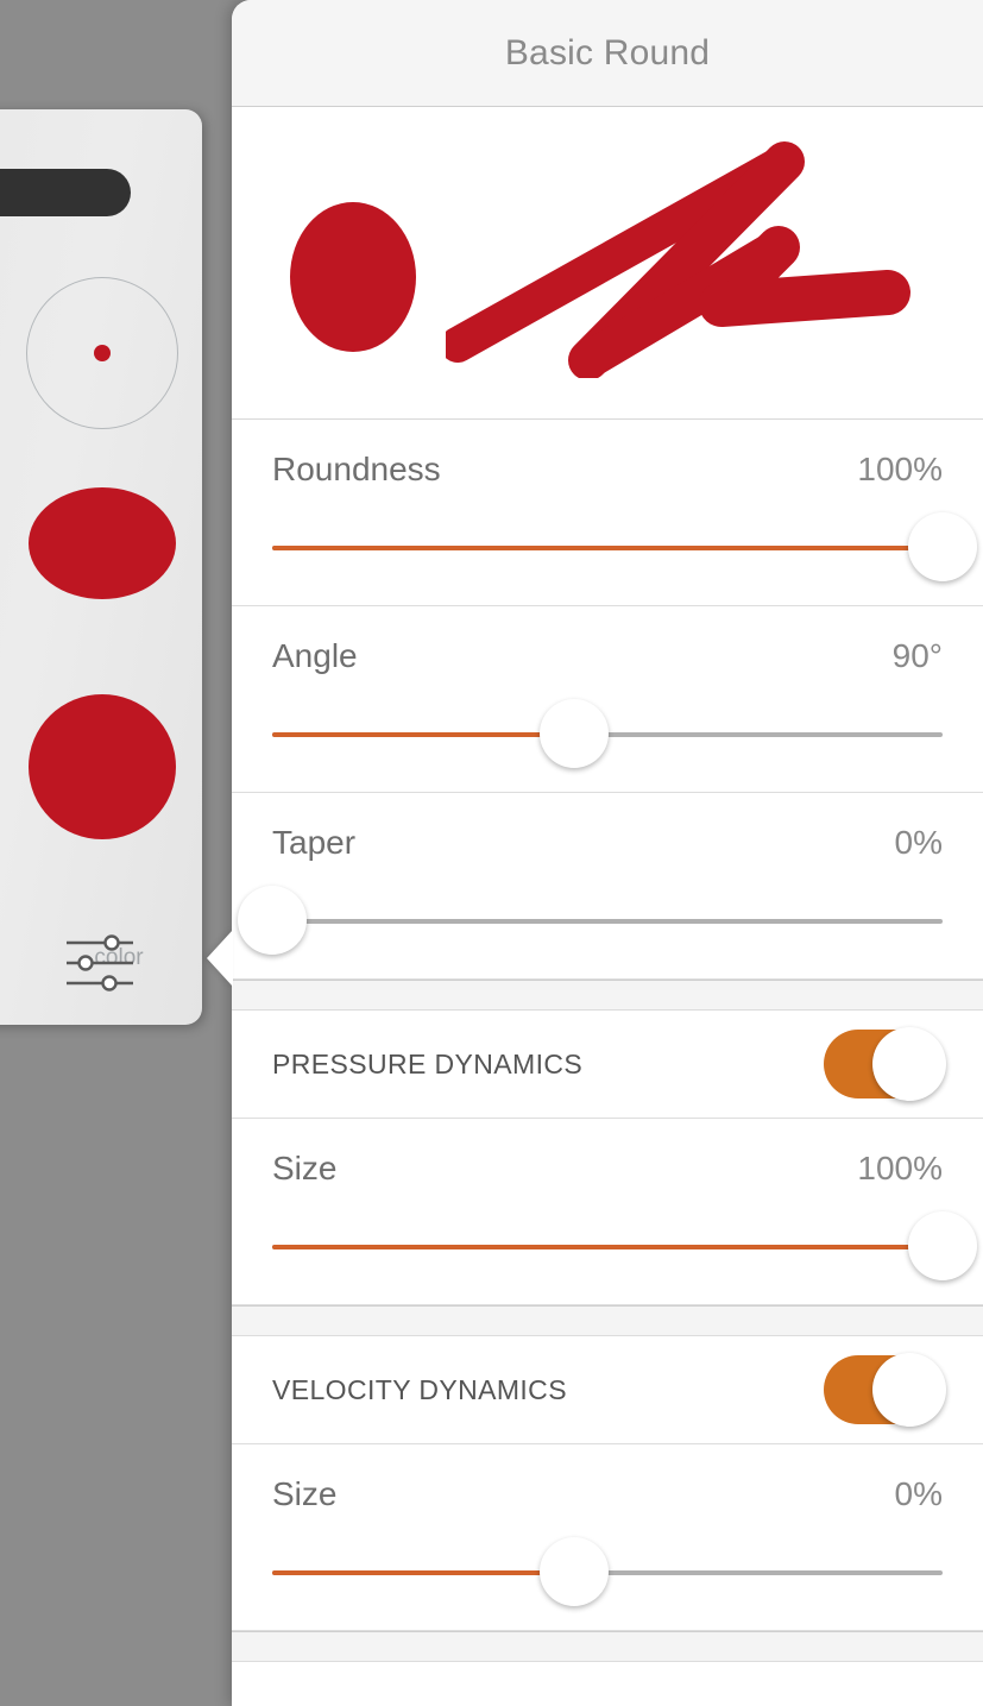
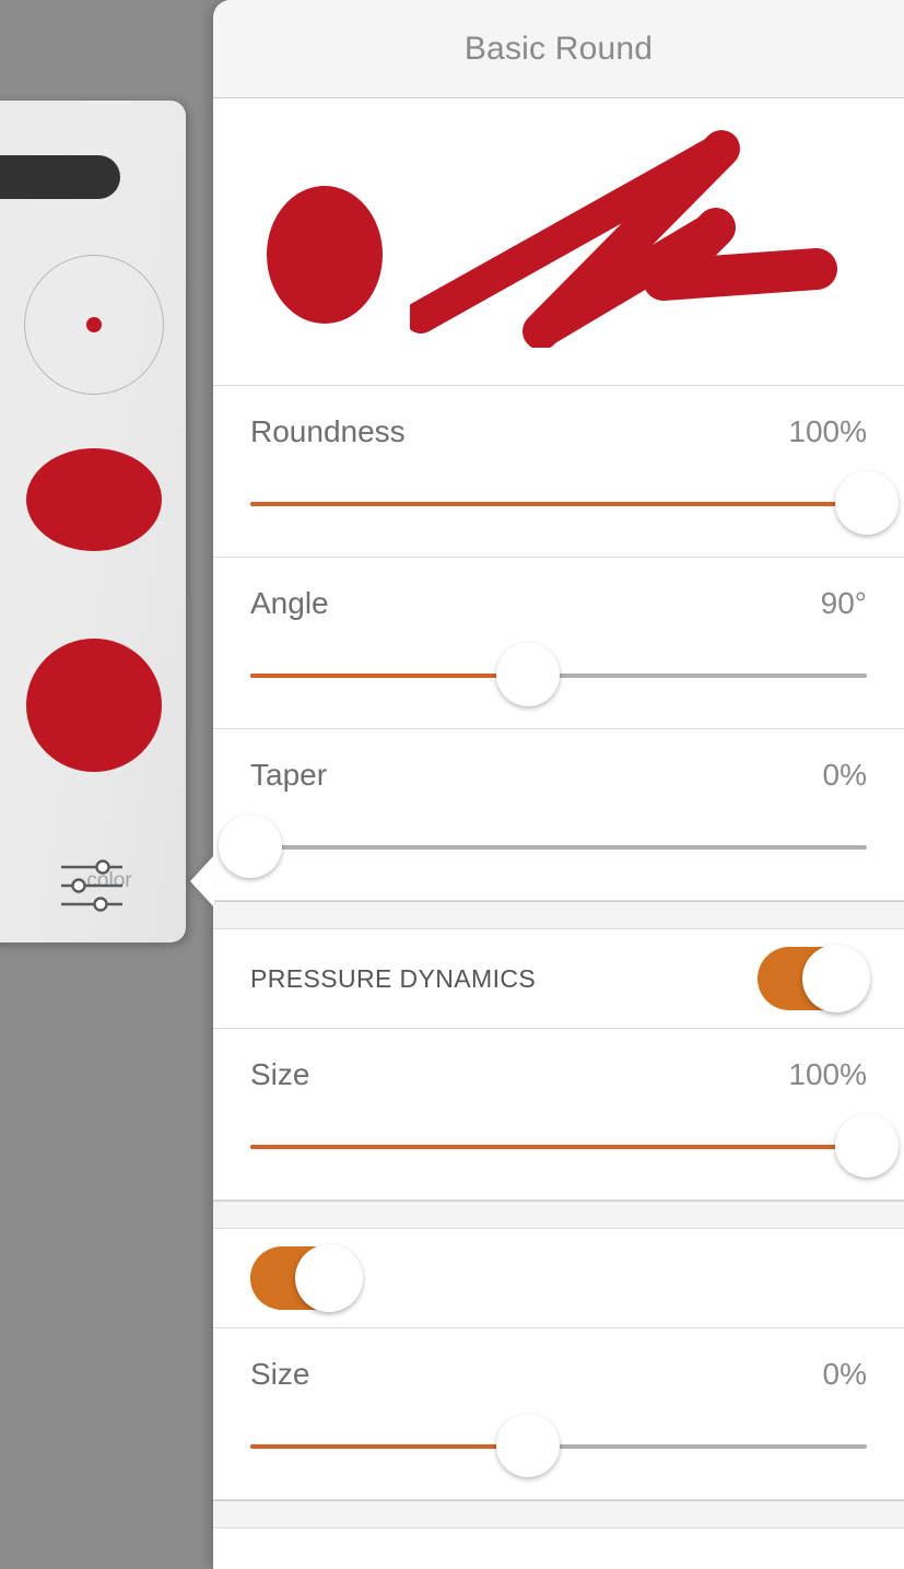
  color
  Basic Round
  Roundness
  100%
  Angle
  90°
  Taper
  0%
  PRESSURE DYNAMICS
  Size
  100%
- VELOCITY DYNAMICS
  Size
  0%
